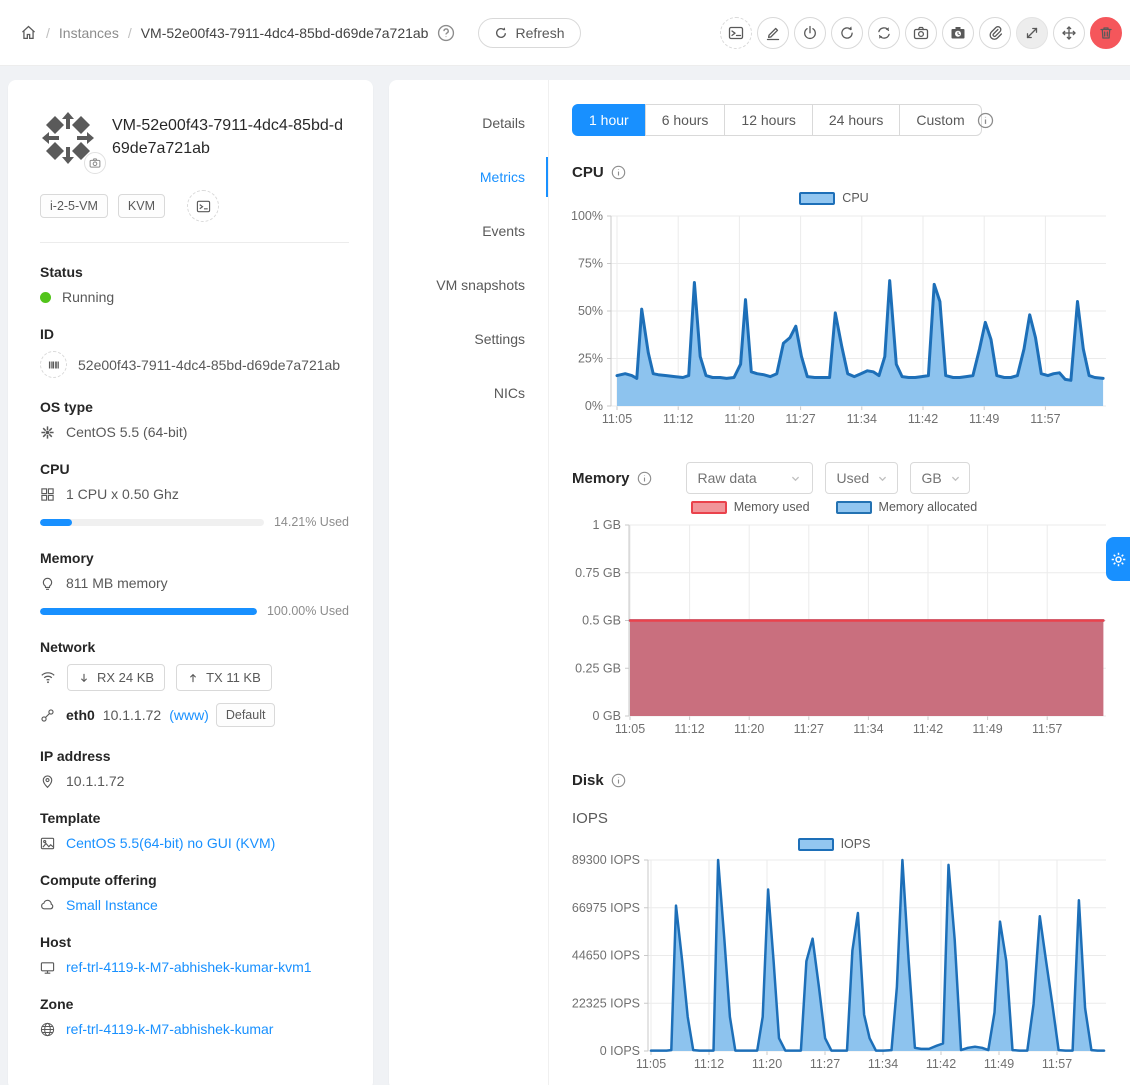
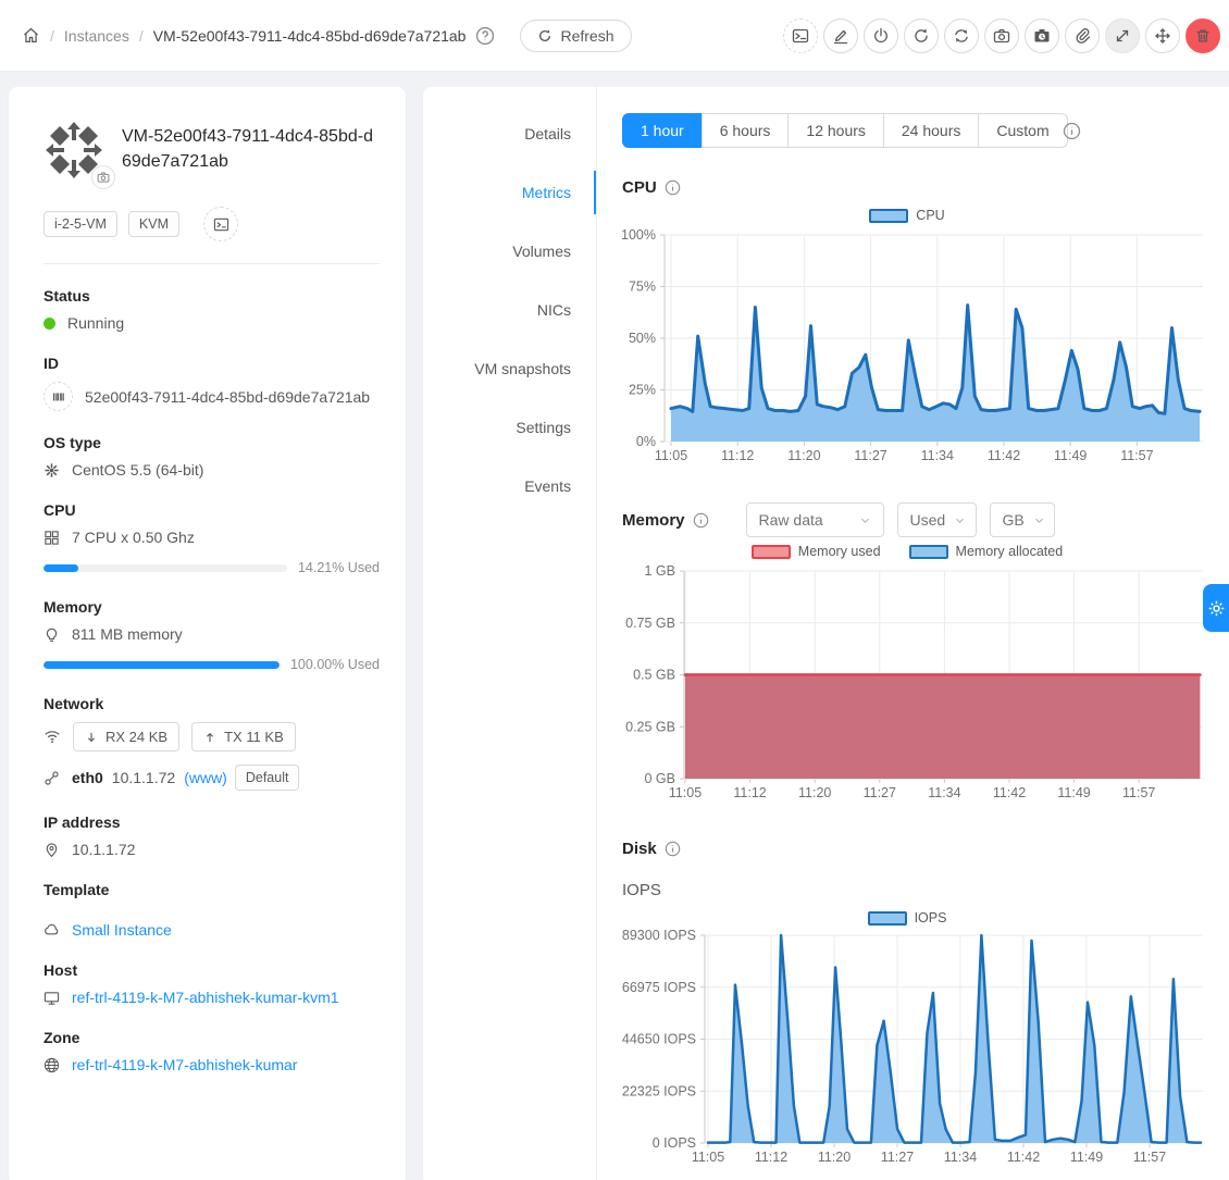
  /
  Instances
  /
  VM-52e00f43-7911-4dc4-85bd-d69de7a721ab
  Refresh
  VM-52e00f43-7911-4dc4-85bd-d69de7a721ab
  i-2-5-VM
  KVM
  Status
  Running
  ID
  52e00f43-7911-4dc4-85bd-d69de7a721ab
  OS type
  CentOS 5.5 (64-bit)
  CPU
- 1 CPU x 0.50 Ghz
+ 7 CPU x 0.50 Ghz
  14.21% Used
  Memory
  811 MB memory
  100.00% Used
  Network
  RX 24 KB
  TX 11 KB
  eth0
  10.1.1.72
  (www)
  Default
  IP address
  10.1.1.72
  Template
- CentOS 5.5(64-bit) no GUI (KVM)
- Compute offering
  Small Instance
  Host
  ref-trl-4119-k-M7-abhishek-kumar-kvm1
  Zone
  ref-trl-4119-k-M7-abhishek-kumar
  Details
  Metrics
+ Volumes
- Events
+ NICs
  VM snapshots
  Settings
- NICs
+ Events
  1 hour
  6 hours
  12 hours
  24 hours
  Custom
  CPU
  CPU
  11:05
  11:12
  11:20
  11:27
  11:34
  11:42
  11:49
  11:57
  0%
  25%
  50%
  75%
  100%
  Memory
  Raw data
  Used
  GB
  Memory used
  Memory allocated
  11:05
  11:12
  11:20
  11:27
  11:34
  11:42
  11:49
  11:57
  0 GB
  0.25 GB
  0.5 GB
  0.75 GB
  1 GB
  Disk
  IOPS
  IOPS
  11:05
  11:12
  11:20
  11:27
  11:34
  11:42
  11:49
  11:57
  0 IOPS
  22325 IOPS
  44650 IOPS
  66975 IOPS
  89300 IOPS
